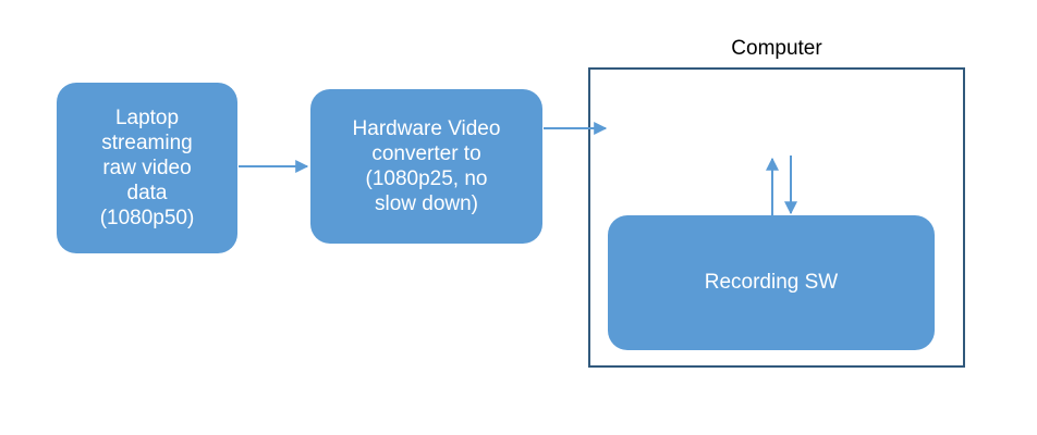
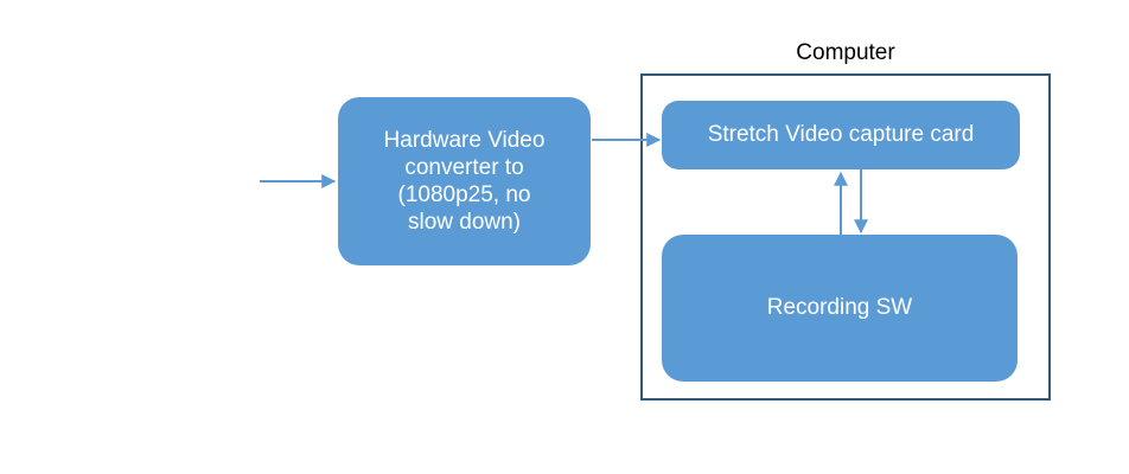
  Computer
- Laptop
- streaming
- raw video
- data
- (1080p50)
  Hardware Video
  converter to
  (1080p25, no
  slow down)
+ Stretch Video capture card
  Recording SW
